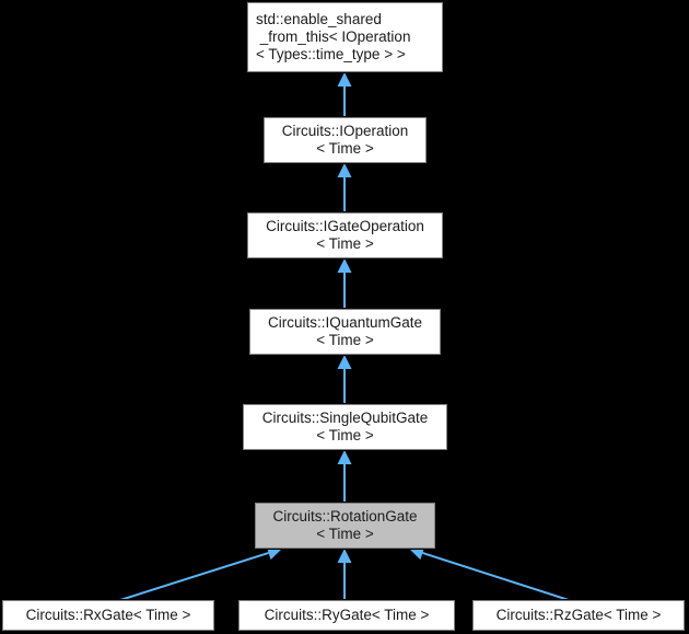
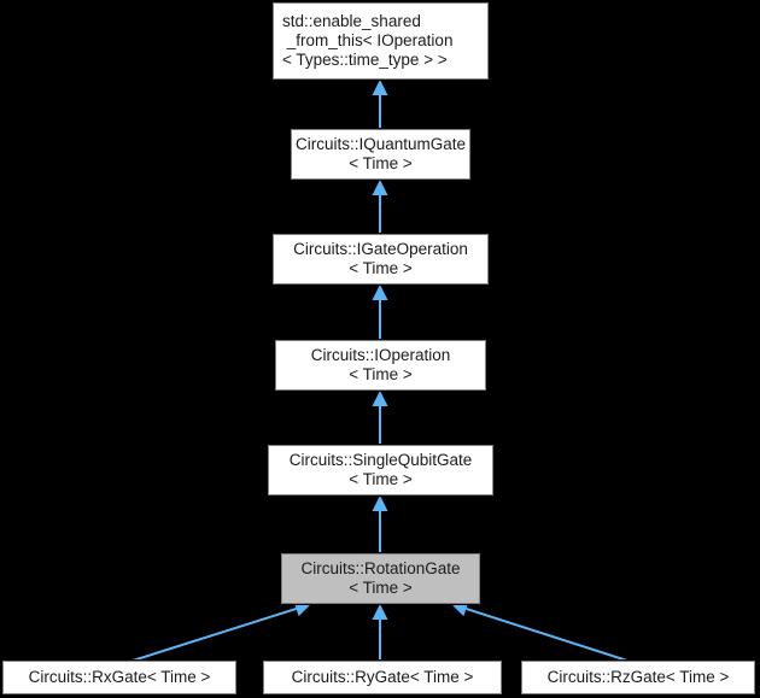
  std::enable_shared
  _from_this< IOperation
  < Types::time_type > >
- Circuits::IOperation
+ Circuits::IQuantumGate
  < Time >
  Circuits::IGateOperation
  < Time >
- Circuits::IQuantumGate
+ Circuits::IOperation
  < Time >
  Circuits::SingleQubitGate
  < Time >
  Circuits::RotationGate
  < Time >
  Circuits::RxGate< Time >
  Circuits::RyGate< Time >
  Circuits::RzGate< Time >
